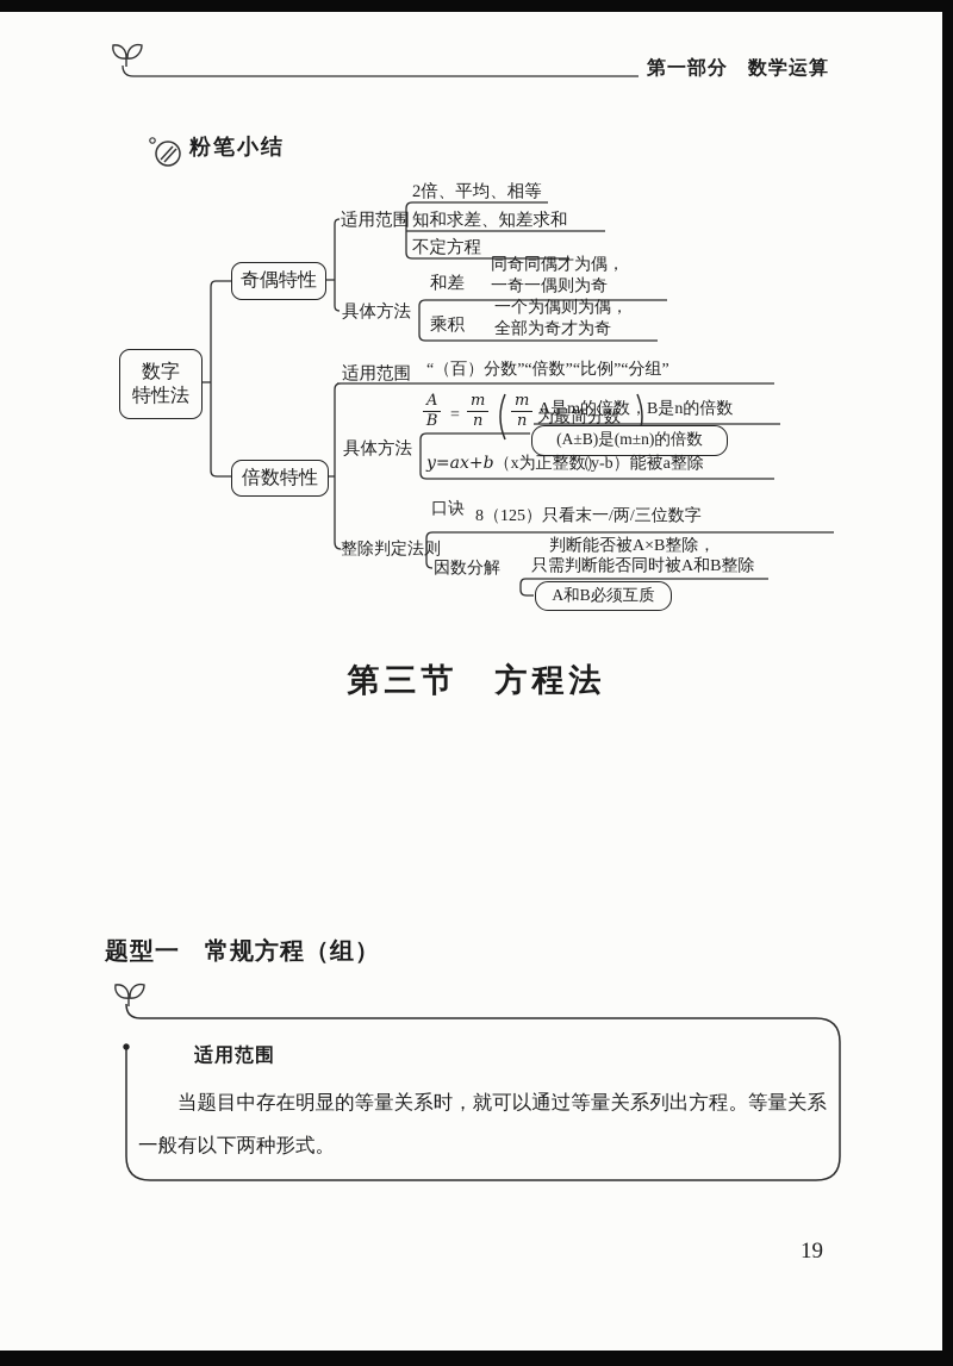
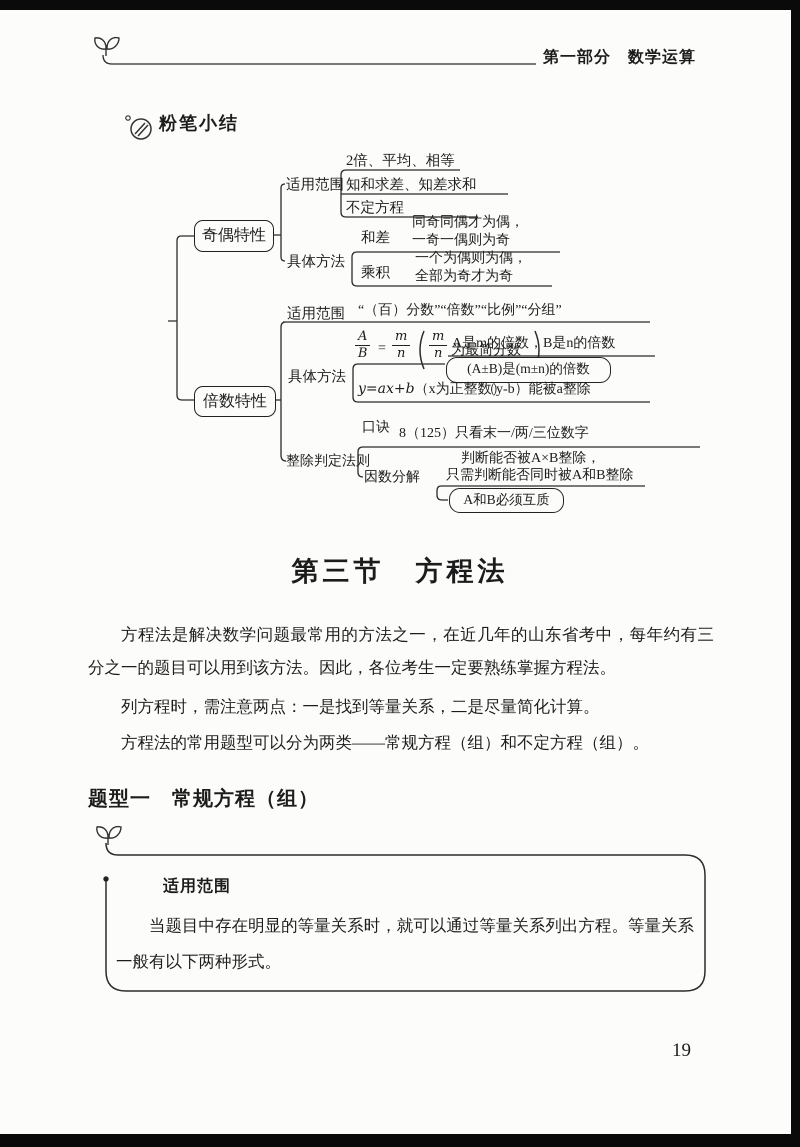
  第一部分 数学运算
  粉笔小结
- 数字
- 特性法
  奇偶特性
  倍数特性
  适用范围
  2倍、平均、相等
  知和求差、知差求和
  不定方程
  具体方法
  和差
  同奇同偶才为偶，
  一奇一偶则为奇
  乘积
  一个为偶则为偶，
  全部为奇才为奇
  适用范围
  “（百）分数”“倍数”“比例”“分组”
  具体方法
  A
  B
  =
  m
  n
  m
  n
  为最简分数
  A是m的倍数，B是n的倍数
  (A±B)是(m±n)的倍数
  y=ax+b（x为正整数）
  （y-b）能被a整除
  整除判定法则
  口诀
  8（125）只看末一/两/三位数字
  因数分解
  判断能否被A×B整除，
  只需判断能否同时被A和B整除
  A和B必须互质
  第三节 方程法
+ 方程法是解决数学问题最常用的方法之一，在近几年的山东省考中，每年约有三分之一的题目可以用到该方法。因此，各位考生一定要熟练掌握方程法。
+ 列方程时，需注意两点：一是找到等量关系，二是尽量简化计算。
+ 方程法的常用题型可以分为两类——常规方程（组）和不定方程（组）。
  题型一 常规方程（组）
  适用范围
  当题目中存在明显的等量关系时，就可以通过等量关系列出方程。等量关系一般有以下两种形式。
  19
